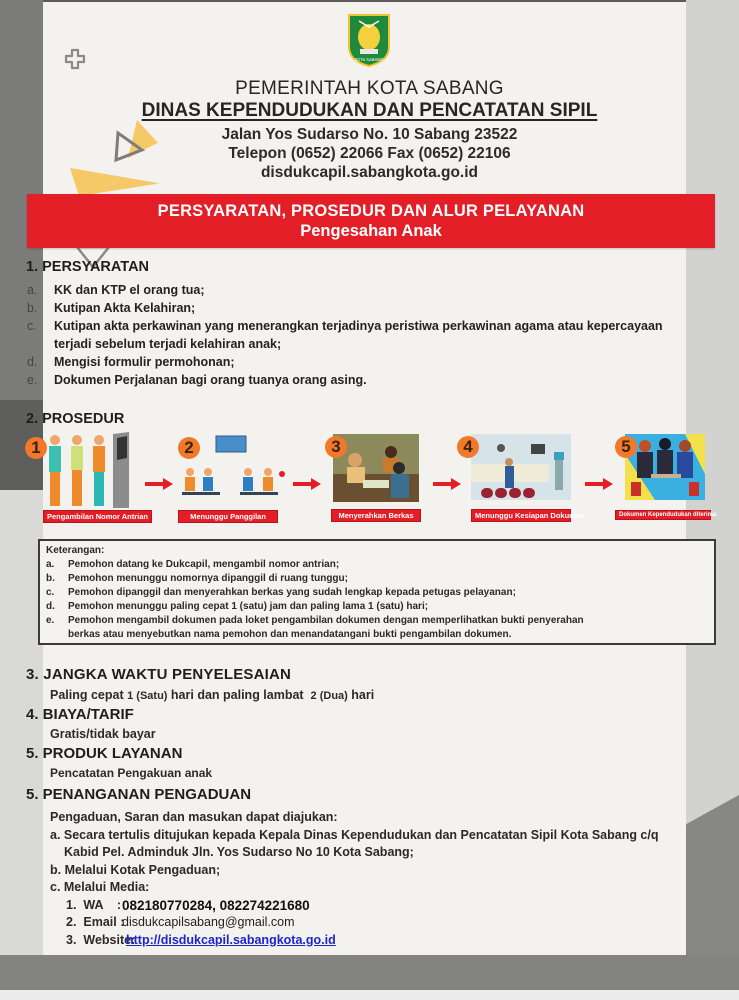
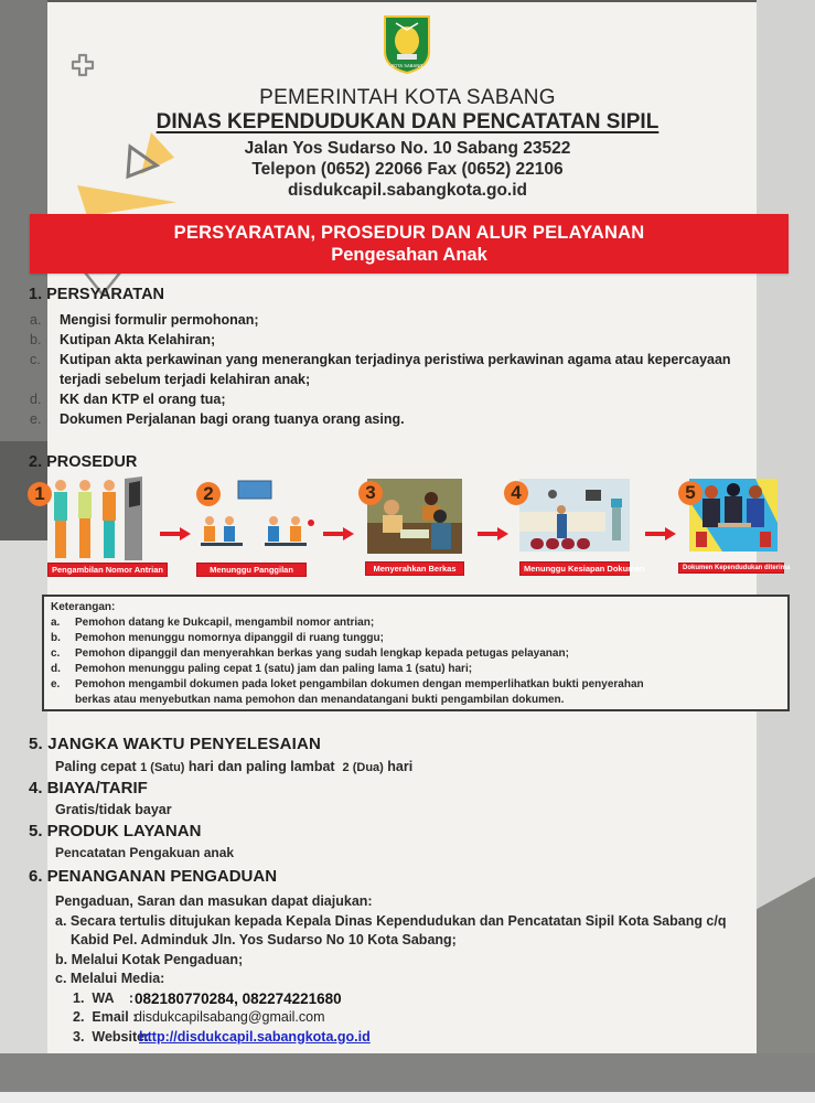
  PEMERINTAH KOTA SABANG
  DINAS KEPENDUDUKAN DAN PENCATATAN SIPIL
  Jalan Yos Sudarso No. 10 Sabang 23522
  Telepon (0652) 22066 Fax (0652) 22106
  disdukcapil.sabangkota.go.id
  PERSYARATAN, PROSEDUR DAN ALUR PELAYANAN
  Pengesahan Anak
  1. PERSYARATAN
  a.
- KK dan KTP el orang tua;
+ Mengisi formulir permohonan;
  b.
  Kutipan Akta Kelahiran;
  c.
  Kutipan akta perkawinan yang menerangkan terjadinya peristiwa perkawinan agama atau kepercayaan
  terjadi sebelum terjadi kelahiran anak;
  d.
- Mengisi formulir permohonan;
+ KK dan KTP el orang tua;
  e.
  Dokumen Perjalanan bagi orang tuanya orang asing.
  2. PROSEDUR
  1
  Pengambilan Nomor Antrian
  2
  Menunggu Panggilan
  3
  Menyerahkan Berkas
  4
  Menunggu Kesiapan Dokumen
  5
  Keterangan:
  a.
  Pemohon datang ke Dukcapil, mengambil nomor antrian;
  b.
  Pemohon menunggu nomornya dipanggil di ruang tunggu;
  c.
  Pemohon dipanggil dan menyerahkan berkas yang sudah lengkap kepada petugas pelayanan;
  d.
  Pemohon menunggu paling cepat 1 (satu) jam dan paling lama 1 (satu) hari;
  e.
  Pemohon mengambil dokumen pada loket pengambilan dokumen dengan memperlihatkan bukti penyerahan
  berkas atau menyebutkan nama pemohon dan menandatangani bukti pengambilan dokumen.
- 3. JANGKA WAKTU PENYELESAIAN
+ 5. JANGKA WAKTU PENYELESAIAN
  Paling cepat 1 (Satu) hari dan paling lambat 2 (Dua) hari
  4. BIAYA/TARIF
  Gratis/tidak bayar
  5. PRODUK LAYANAN
  Pencatatan Pengakuan anak
- 5. PENANGANAN PENGADUAN
+ 6. PENANGANAN PENGADUAN
  Pengaduan, Saran dan masukan dapat diajukan:
  a. Secara tertulis ditujukan kepada Kepala Dinas Kependudukan dan Pencatatan Sipil Kota Sabang c/q
  Kabid Pel. Adminduk Jln. Yos Sudarso No 10 Kota Sabang;
  b. Melalui Kotak Pengaduan;
  c. Melalui Media:
  1. WA :
  082180770284, 082274221680
  2. Email
  disdukcapilsabang@gmail.com
  3. Websit
  http://disdukcapil.sabangkota.go.id
